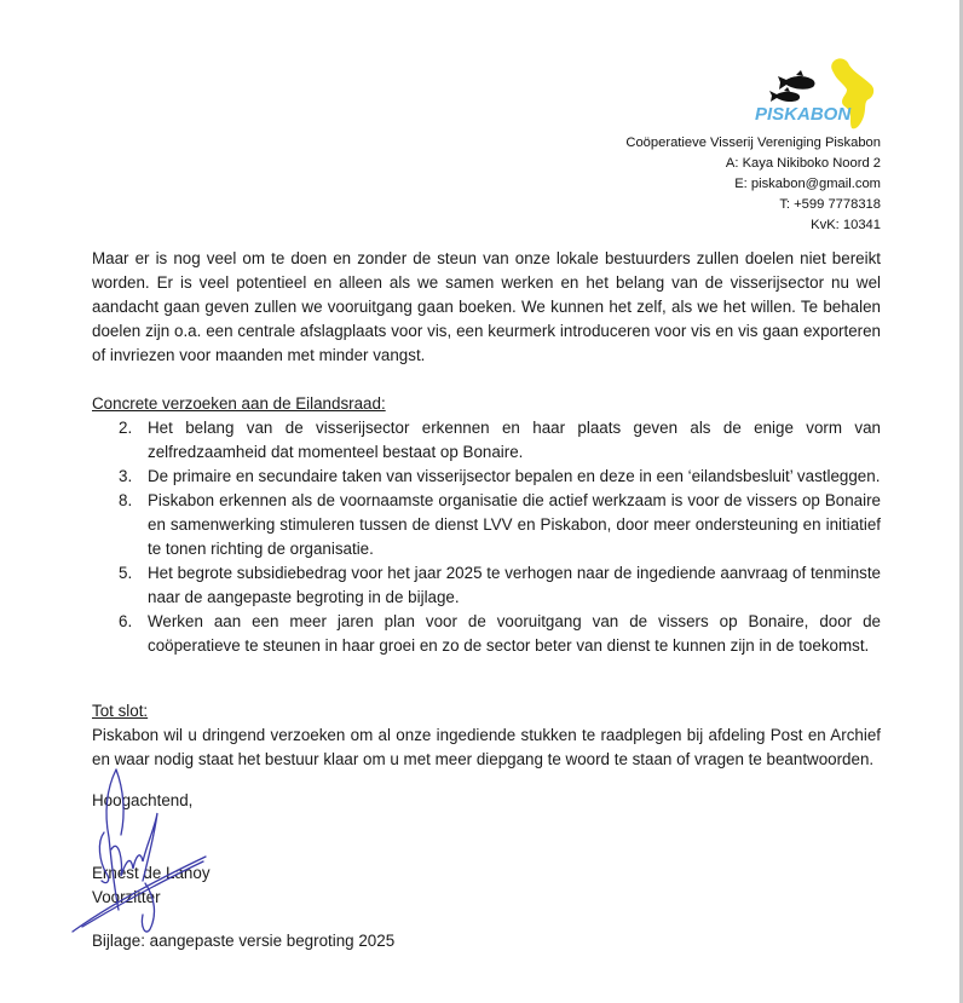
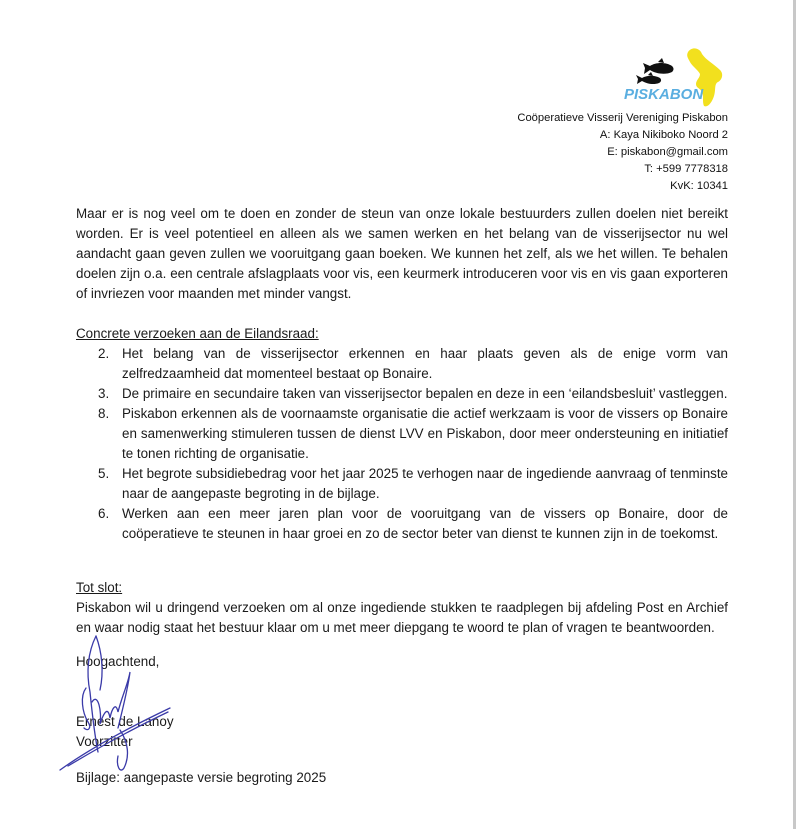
  PISKABON
  Coöperatieve Visserij Vereniging Piskabon
  A: Kaya Nikiboko Noord 2
  E: piskabon@gmail.com
  T: +599 7778318
  KvK: 10341
  Maar er is nog veel om te doen en zonder de steun van onze lokale bestuurders zullen doelen niet bereikt worden. Er is veel potentieel en alleen als we samen werken en het belang van de visserijsector nu wel aandacht gaan geven zullen we vooruitgang gaan boeken. We kunnen het zelf, als we het willen. Te behalen doelen zijn o.a. een centrale afslagplaats voor vis, een keurmerk introduceren voor vis en vis gaan exporteren of invriezen voor maanden met minder vangst.
  Concrete verzoeken aan de Eilandsraad:
  2.
  Het belang van de visserijsector erkennen en haar plaats geven als de enige vorm van zelfredzaamheid dat momenteel bestaat op Bonaire.
  3.
  De primaire en secundaire taken van visserijsector bepalen en deze in een ‘eilandsbesluit’ vastleggen.
  8.
  Piskabon erkennen als de voornaamste organisatie die actief werkzaam is voor de vissers op Bonaire en samenwerking stimuleren tussen de dienst LVV en Piskabon, door meer ondersteuning en initiatief te tonen richting de organisatie.
  5.
  Het begrote subsidiebedrag voor het jaar 2025 te verhogen naar de ingediende aanvraag of tenminste naar de aangepaste begroting in de bijlage.
  6.
  Werken aan een meer jaren plan voor de vooruitgang van de vissers op Bonaire, door de coöperatieve te steunen in haar groei en zo de sector beter van dienst te kunnen zijn in de toekomst.
  Tot slot:
- Piskabon wil u dringend verzoeken om al onze ingediende stukken te raadplegen bij afdeling Post en Archief en waar nodig staat het bestuur klaar om u met meer diepgang te woord te staan of vragen te beantwoorden.
+ Piskabon wil u dringend verzoeken om al onze ingediende stukken te raadplegen bij afdeling Post en Archief en waar nodig staat het bestuur klaar om u met meer diepgang te woord te plan of vragen te beantwoorden.
  Hoogachtend,
  Voorztter
  Bijlage: aangepaste versie begroting 2025
